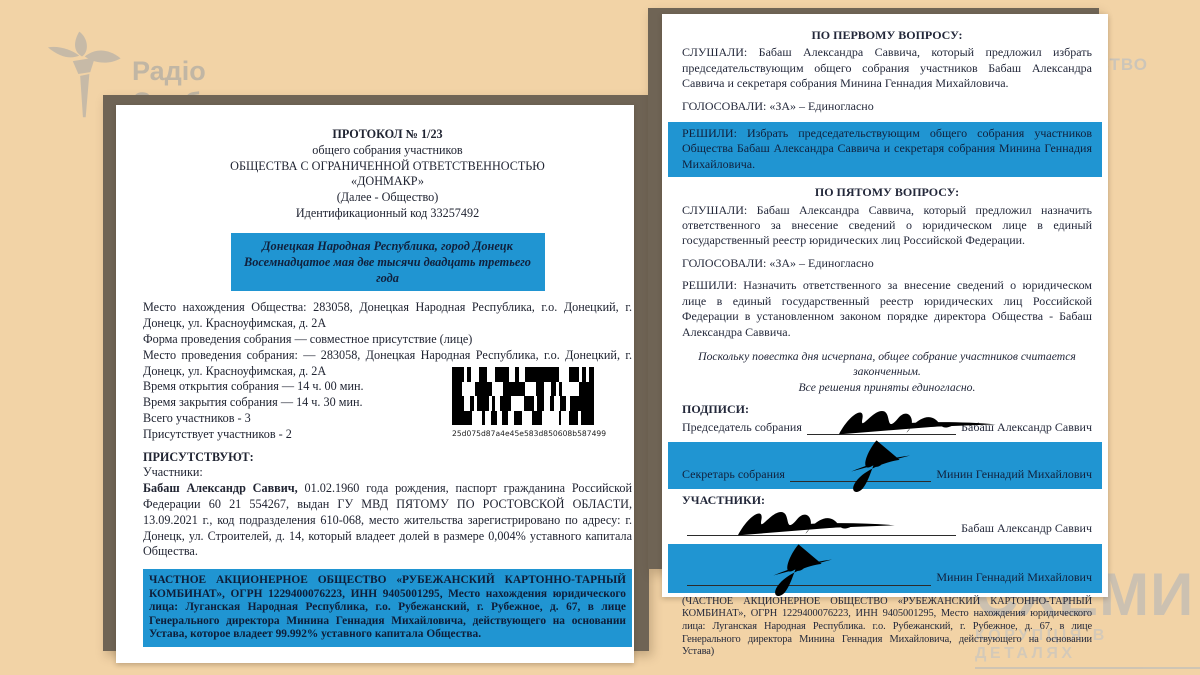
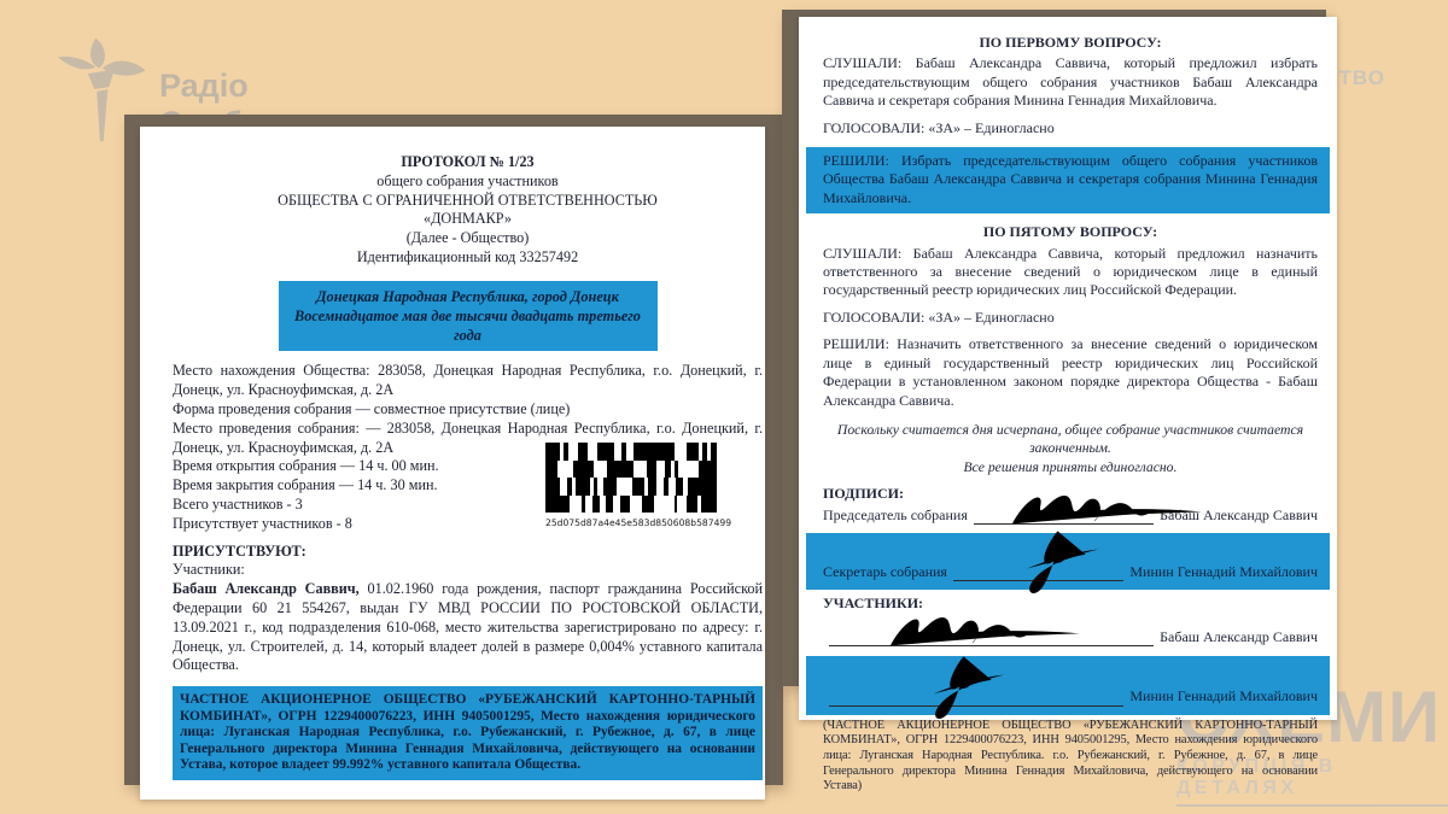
  Радіо
  КОРУПЦІЯ В ДЕТАЛЯХ
  ПРОТОКОЛ № 1/23
  общего собрания участников
  ОБЩЕСТВА С ОГРАНИЧЕННОЙ ОТВЕТСТВЕННОСТЬЮ
  «ДОНМАКР»
  (Далее - Общество)
  Идентификационный код 33257492
  Донецкая Народная Республика, город Донецк
  Восемнадцатое мая две тысячи двадцать третьего года
  Место нахождения Общества: 283058, Донецкая Народная Республика, г.о. Донецкий, г. Донецк, ул. Красноуфимская, д. 2А
  Форма проведения собрания — совместное присутствие (лице)
  Место проведения собрания: — 283058, Донецкая Народная Республика, г.о. Донецкий, г. Донецк, ул. Красноуфимская, д. 2А
  Время открытия собрания — 14 ч. 00 мин.
  Время закрытия собрания — 14 ч. 30 мин.
  Всего участников - 3
- Присутствует участников - 2
+ Присутствует участников - 8
  25d075d87a4e45e583d850608b587499
  ПРИСУТСТВУЮТ:
  Участники:
- Бабаш Александр Саввич, 01.02.1960 года рождения, паспорт гражданина Российской Федерации 60 21 554267, выдан ГУ МВД ПЯТОМУ ПО РОСТОВСКОЙ ОБЛАСТИ, 13.09.2021 г., код подразделения 610-068, место жительства зарегистрировано по адресу: г. Донецк, ул. Строителей, д. 14, который владеет долей в размере 0,004% уставного капитала Общества.
+ Бабаш Александр Саввич, 01.02.1960 года рождения, паспорт гражданина Российской Федерации 60 21 554267, выдан ГУ МВД РОССИИ ПО РОСТОВСКОЙ ОБЛАСТИ, 13.09.2021 г., код подразделения 610-068, место жительства зарегистрировано по адресу: г. Донецк, ул. Строителей, д. 14, который владеет долей в размере 0,004% уставного капитала Общества.
  ЧАСТНОЕ АКЦИОНЕРНОЕ ОБЩЕСТВО «РУБЕЖАНСКИЙ КАРТОННО-ТАРНЫЙ КОМБИНАТ», ОГРН 1229400076223, ИНН 9405001295, Место нахождения юридического лица: Луганская Народная Республика, г.о. Рубежанский, г. Рубежное, д. 67, в лице Генерального директора Минина Геннадия Михайловича, действующего на основании Устава, которое владеет 99.992% уставного капитала Общества.
  ПО ПЕРВОМУ ВОПРОСУ:
  СЛУШАЛИ: Бабаш Александра Саввича, который предложил избрать председательствующим общего собрания участников Бабаш Александра Саввича и секретаря собрания Минина Геннадия Михайловича.
  ГОЛОСОВАЛИ: «ЗА» – Единогласно
  РЕШИЛИ: Избрать председательствующим общего собрания участников Общества Бабаш Александра Саввича и секретаря собрания Минина Геннадия Михайловича.
  ПО ПЯТОМУ ВОПРОСУ:
  СЛУШАЛИ: Бабаш Александра Саввича, который предложил назначить ответственного за внесение сведений о юридическом лице в единый государственный реестр юридических лиц Российской Федерации.
  ГОЛОСОВАЛИ: «ЗА» – Единогласно
  РЕШИЛИ: Назначить ответственного за внесение сведений о юридическом лице в единый государственный реестр юридических лиц Российской Федерации в установленном законом порядке директора Общества - Бабаш Александра Саввича.
- Поскольку повестка дня исчерпана, общее собрание участников считается законченным.
+ Поскольку считается дня исчерпана, общее собрание участников считается законченным.
  Все решения приняты единогласно.
  ПОДПИСИ:
  Председатель собрания
  Бабаш Александр Саввич
  Секретарь собрания
  Минин Геннадий Михайлович
  УЧАСТНИКИ:
  Бабаш Александр Саввич
  Минин Геннадий Михайлович
  (ЧАСТНОЕ АКЦИОНЕРНОЕ ОБЩЕСТВО «РУБЕЖАНСКИЙ КАРТОННО-ТАРНЫЙ КОМБИНАТ», ОГРН 1229400076223, ИНН 9405001295, Место нахождения юридического лица: Луганская Народная Республика. г.о. Рубежанский, г. Рубежное, д. 67, в лице Генерального директора Минина Геннадия Михайловича, действующего на основании Устава)
